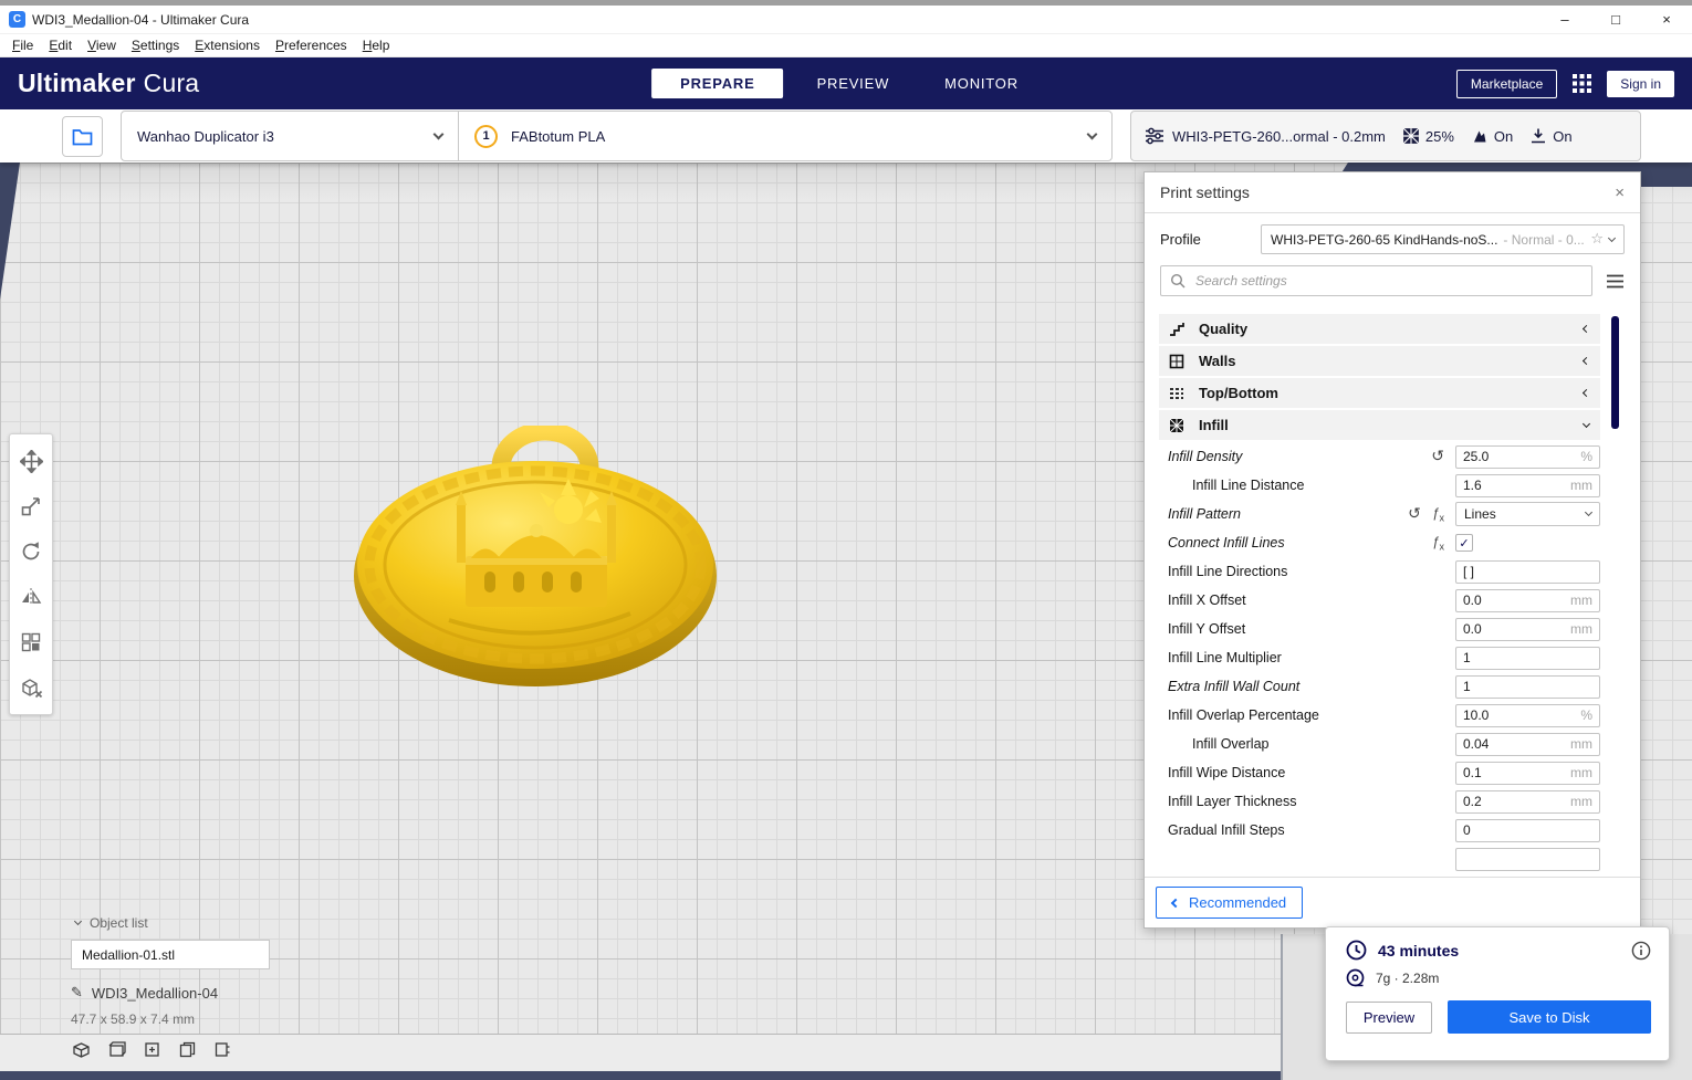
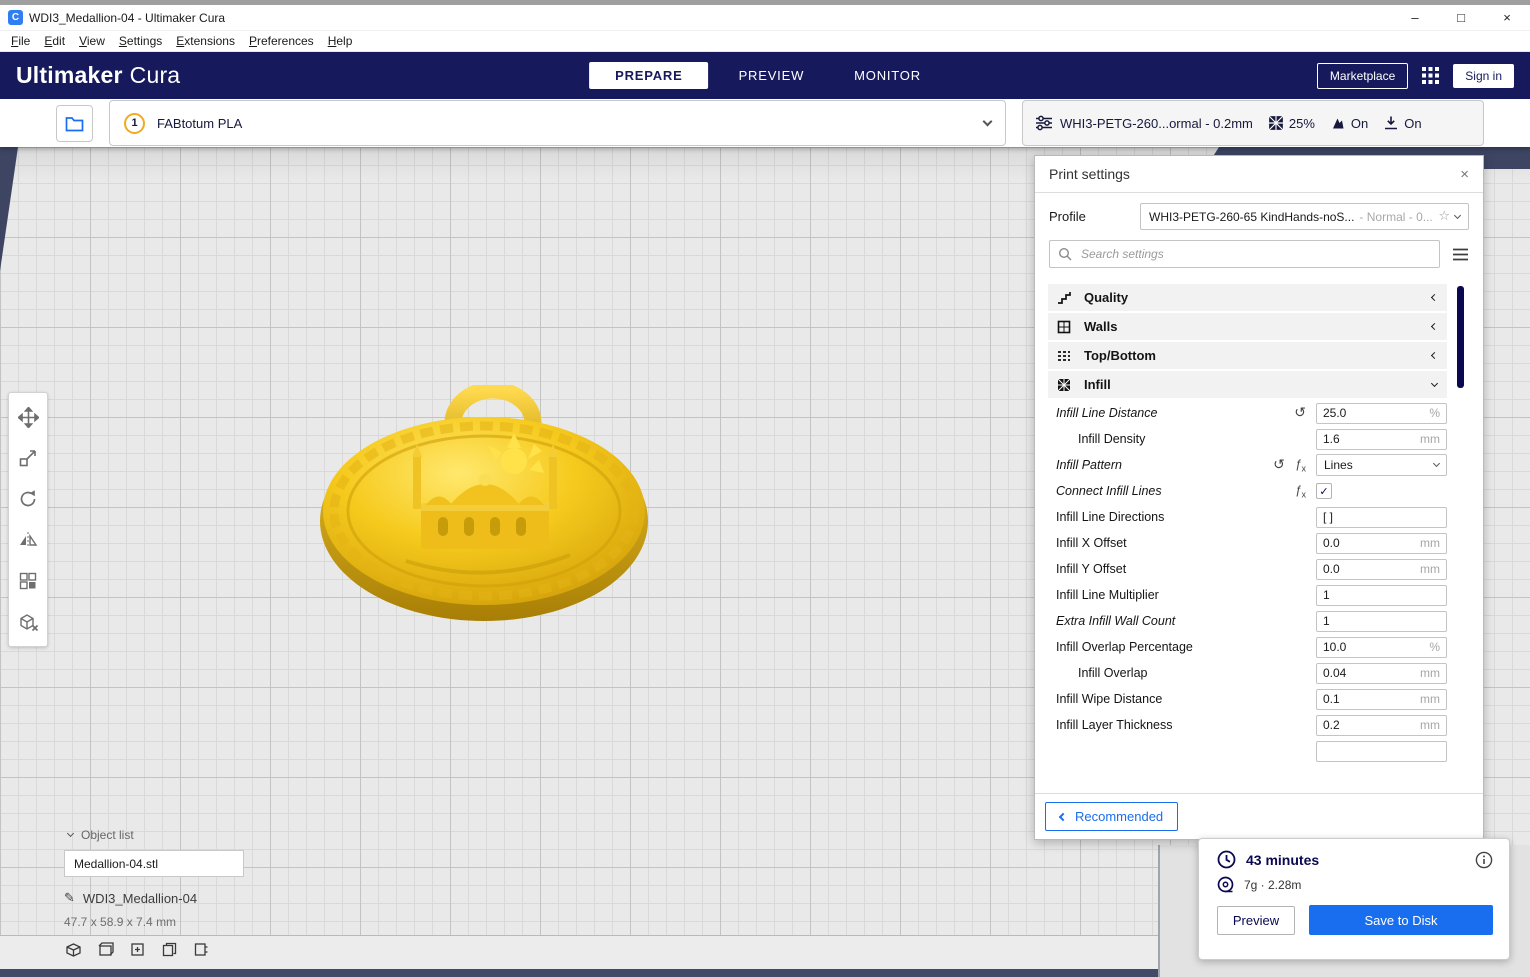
  C
  WDI3_Medallion-04 - Ultimaker Cura
  –
  □
  ×
  File
  Edit
  View
  Settings
  Extensions
  Preferences
  Help
  Ultimaker Cura
  PREPARE
  PREVIEW
  MONITOR
  Marketplace
  Sign in
- Wanhao Duplicator i3
  1
  FABtotum PLA
  WHI3-PETG-260...ormal - 0.2mm
  25%
  On
  On
  Object list
- Medallion-01.stl
+ Medallion-04.stl
  ✎
  WDI3_Medallion-04
  47.7 x 58.9 x 7.4 mm
  Print settings
  ×
  Profile
  WHI3-PETG-260-65 KindHands-noS...
  - Normal - 0...
  ☆
  Search settings
  Quality
  Walls
  Top/Bottom
  Infill
- Infill Density
+ Infill Line Distance
  ↺
  25.0
  %
- Infill Line Distance
+ Infill Density
  1.6
  mm
  Infill Pattern
  ↺
  ƒx
  Lines
  Connect Infill Lines
  ƒx
  ✓
  Infill Line Directions
  [ ]
  Infill X Offset
  0.0
  mm
  Infill Y Offset
  0.0
  mm
  Infill Line Multiplier
  1
  Extra Infill Wall Count
  1
  Infill Overlap Percentage
  10.0
  %
  Infill Overlap
  0.04
  mm
  Infill Wipe Distance
  0.1
  mm
  Infill Layer Thickness
  0.2
  mm
- Gradual Infill Steps
- 0
  Recommended
  43 minutes
  7g · 2.28m
  Preview
  Save to Disk
